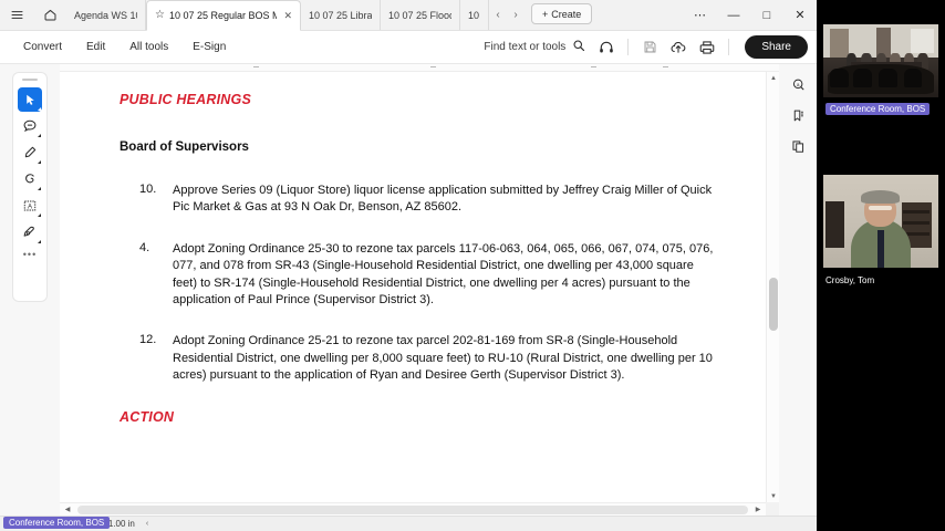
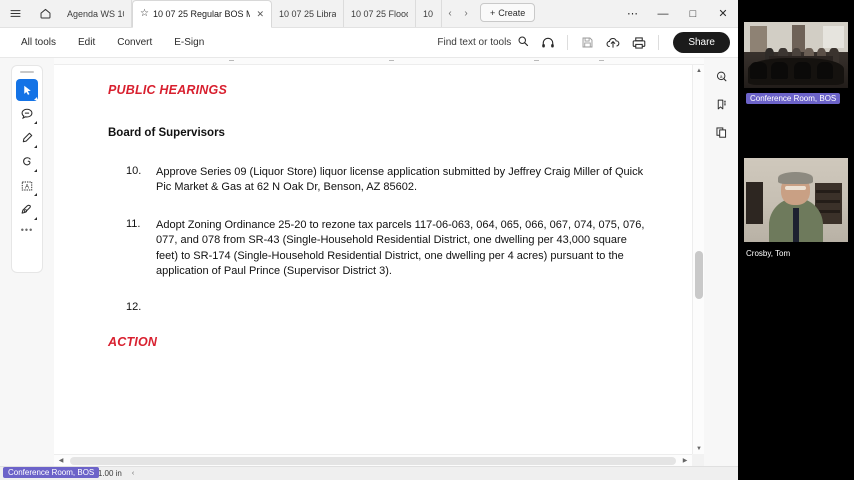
  Agenda WS 1
  ☆
  10 07 25 Regular BOS M
  ✕
  10 07 25 Libra
  10 07 25 Floo
  ‹
  ›
  +
  Create
  ⋯
  —
  □
  ✕
- Convert
+ All tools
  Edit
- All tools
+ Convert
  E-Sign
  Find text or tools
  Share
  •••
  PUBLIC HEARINGS
  Board of Supervisors
  10.
- Approve Series 09 (Liquor Store) liquor license application submitted by Jeffrey Craig Miller of Quick Pic Market & Gas at 93 N Oak Dr, Benson, AZ 85602.
+ Approve Series 09 (Liquor Store) liquor license application submitted by Jeffrey Craig Miller of Quick Pic Market & Gas at 62 N Oak Dr, Benson, AZ 85602.
- 4.
+ 11.
- Adopt Zoning Ordinance 25-30 to rezone tax parcels 117-06-063, 064, 065, 066, 067, 074, 075, 076, 077, and 078 from SR-43 (Single-Household Residential District, one dwelling per 43,000 square feet) to SR-174 (Single-Household Residential District, one dwelling per 4 acres) pursuant to the application of Paul Prince (Supervisor District 3).
+ Adopt Zoning Ordinance 25-20 to rezone tax parcels 117-06-063, 064, 065, 066, 067, 074, 075, 076, 077, and 078 from SR-43 (Single-Household Residential District, one dwelling per 43,000 square feet) to SR-174 (Single-Household Residential District, one dwelling per 4 acres) pursuant to the application of Paul Prince (Supervisor District 3).
  12.
- Adopt Zoning Ordinance 25-21 to rezone tax parcel 202-81-169 from SR-8 (Single-Household Residential District, one dwelling per 8,000 square feet) to RU-10 (Rural District, one dwelling per 10 acres) pursuant to the application of Ryan and Desiree Gerth (Supervisor District 3).
  ACTION
  1.00 in
  Conference Room, BOS
  Conference Room, BOS
  Crosby, Tom
